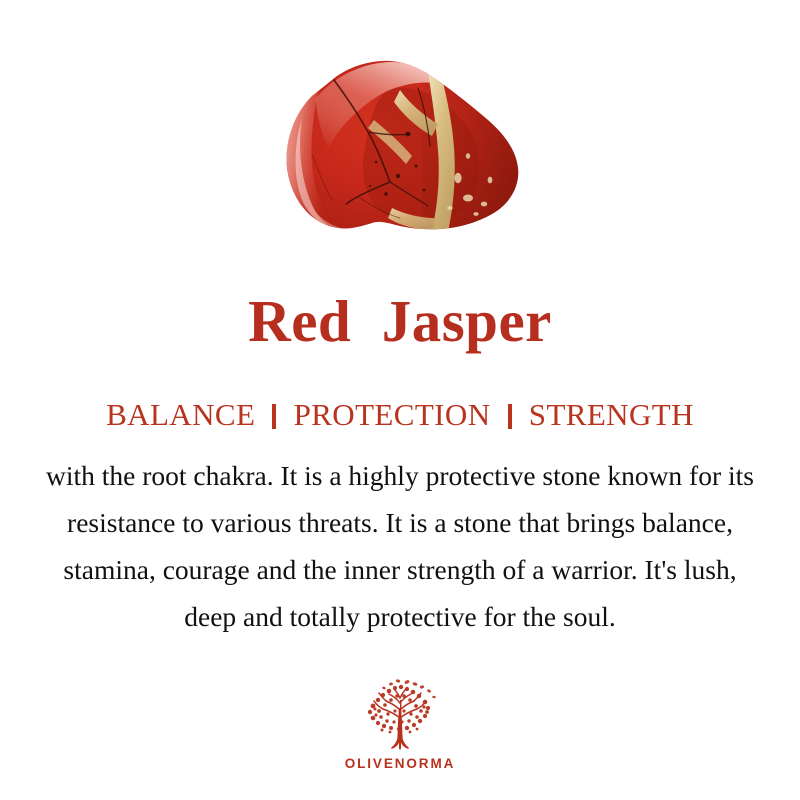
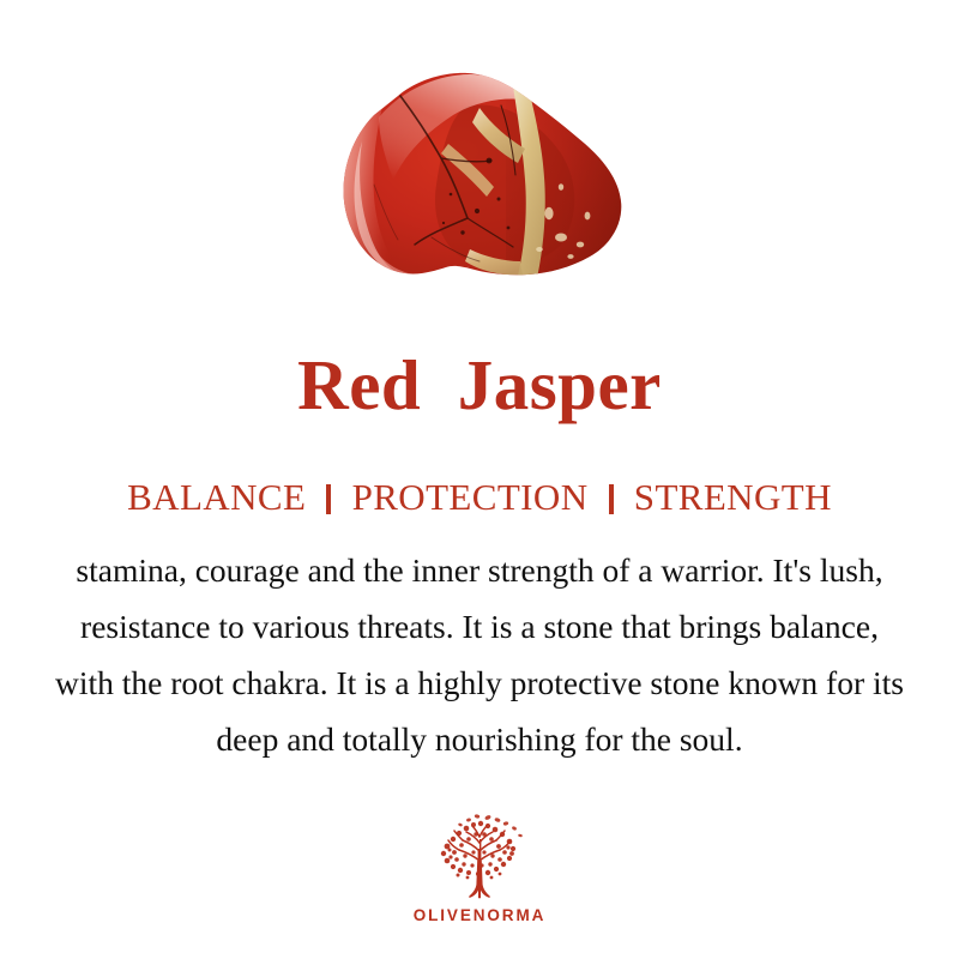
  Red Jasper
  BALANCE PROTECTION STRENGTH
- with the root chakra. It is a highly protective stone known for its
+ stamina, courage and the inner strength of a warrior. It's lush,
  resistance to various threats. It is a stone that brings balance,
- stamina, courage and the inner strength of a warrior. It's lush,
+ with the root chakra. It is a highly protective stone known for its
- deep and totally protective for the soul.
+ deep and totally nourishing for the soul.
  OLIVENORMA
